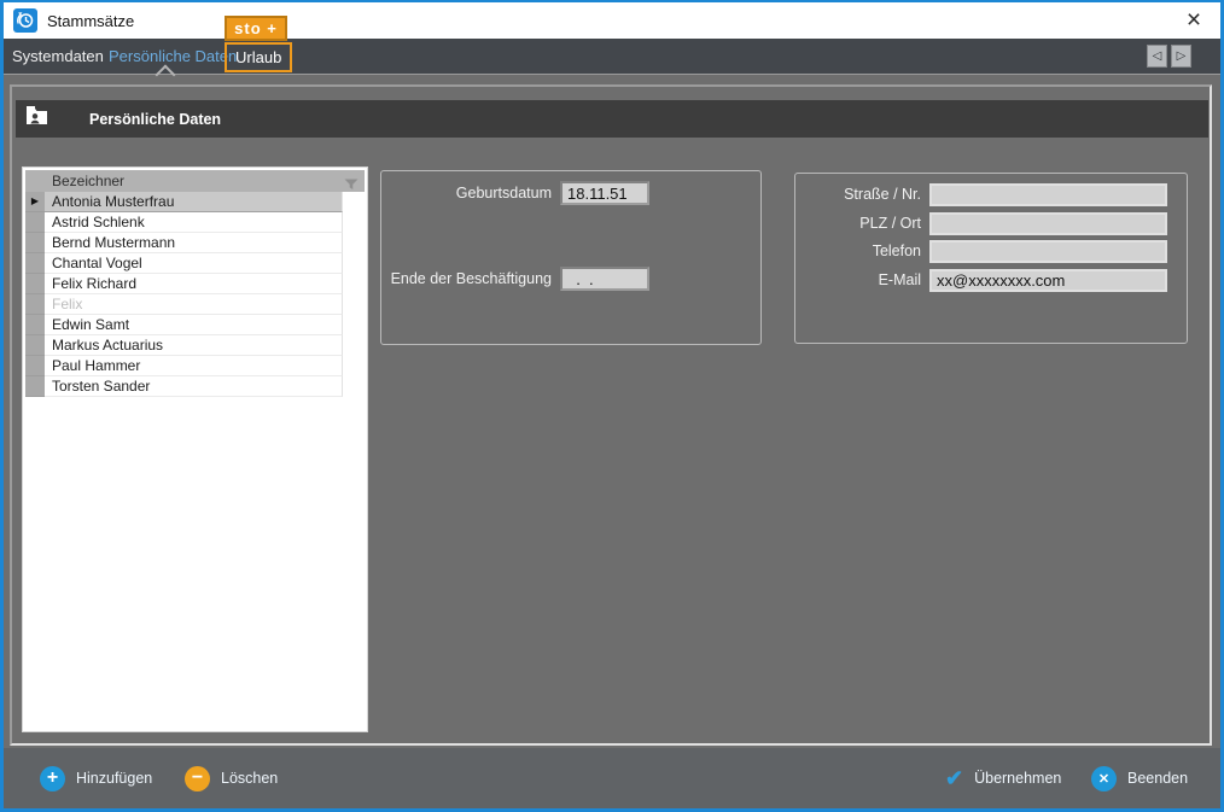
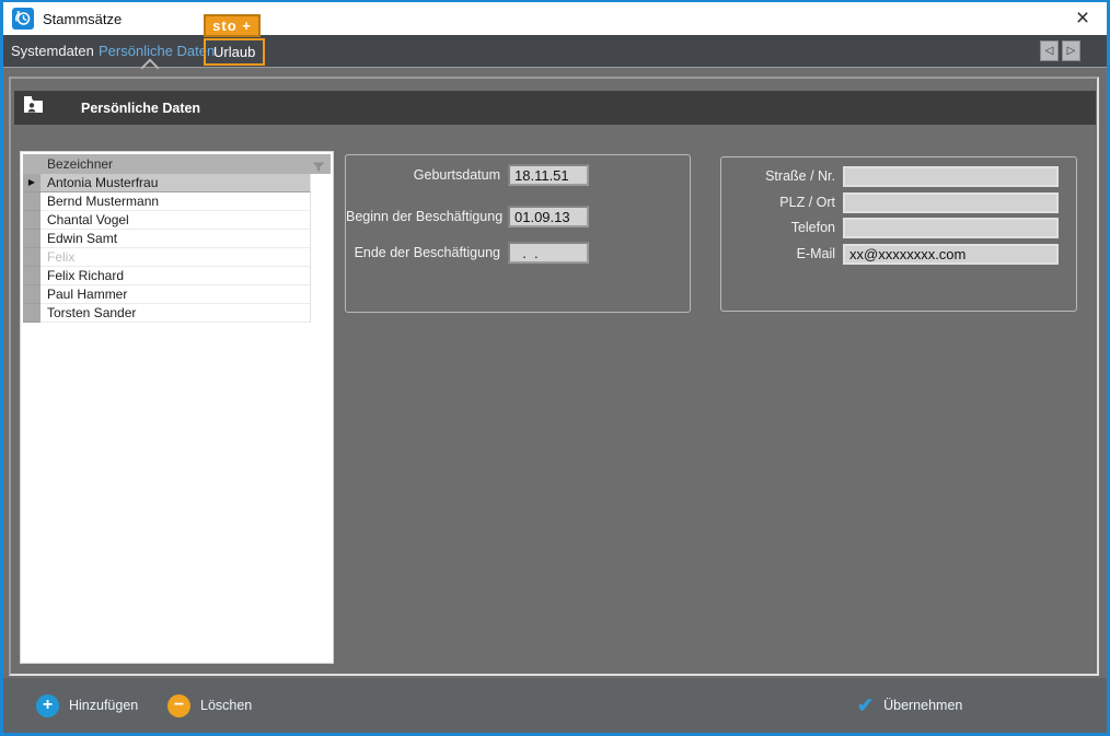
  Stammsätze
  ×
  sto +
  Systemdaten
  Persönliche Daten
  Urlaub
  ◁
  ▷
  Persönliche Daten
  Bezeichner
  ▶
  Antonia Musterfrau
- Astrid Schlenk
  Bernd Mustermann
  Chantal Vogel
- Felix Richard
+ Edwin Samt
  Felix
- Edwin Samt
+ Felix Richard
- Markus Actuarius
  Paul Hammer
  Torsten Sander
  Geburtsdatum
  18.11.51
+ Beginn der Beschäftigung
+ 01.09.13
  Ende der Beschäftigung
  . .
  Straße / Nr.
  PLZ / Ort
  Telefon
  E-Mail
  xx@xxxxxxxx.com
  +
  Hinzufügen
  −
  Löschen
  ✔
  Übernehmen
- ✕
- Beenden
